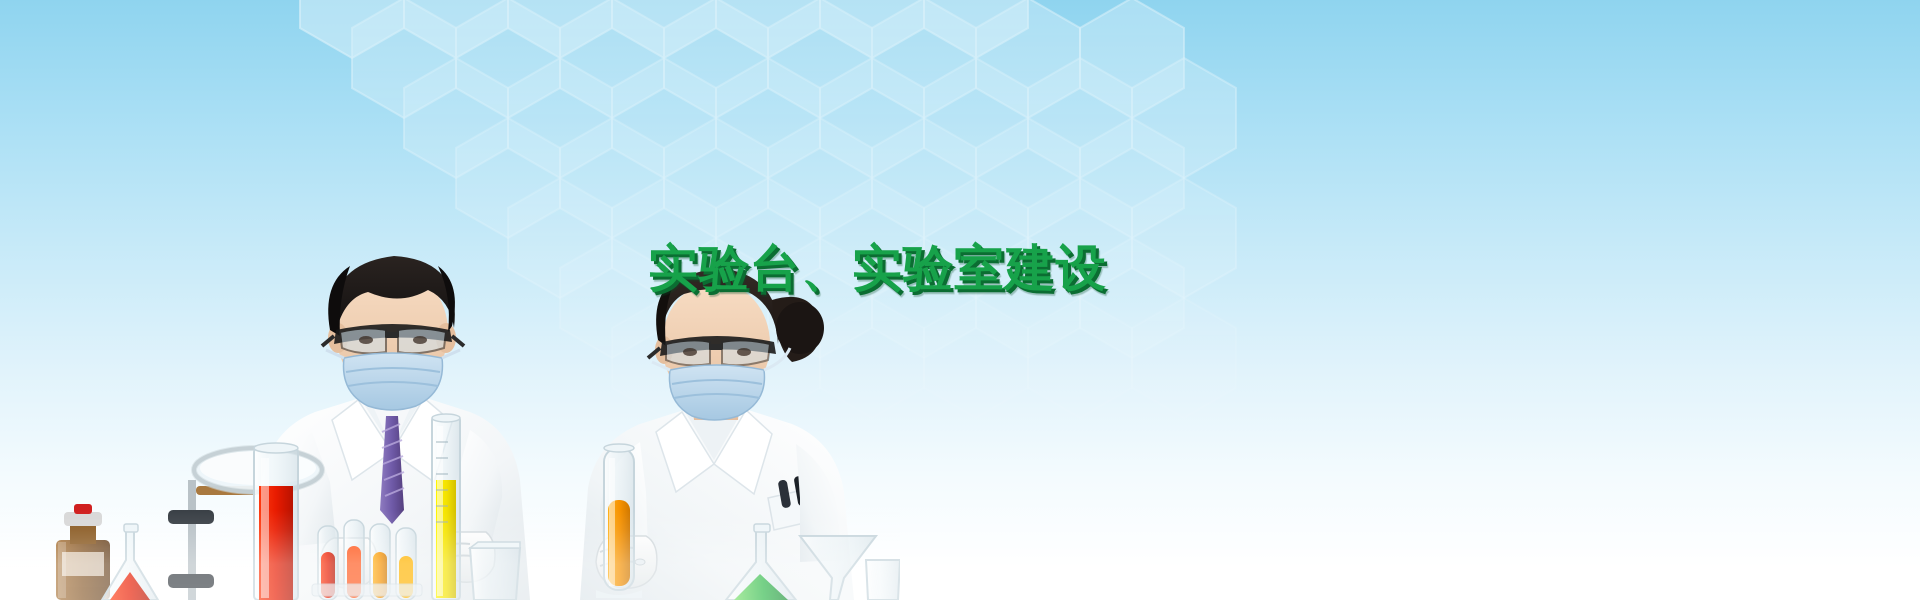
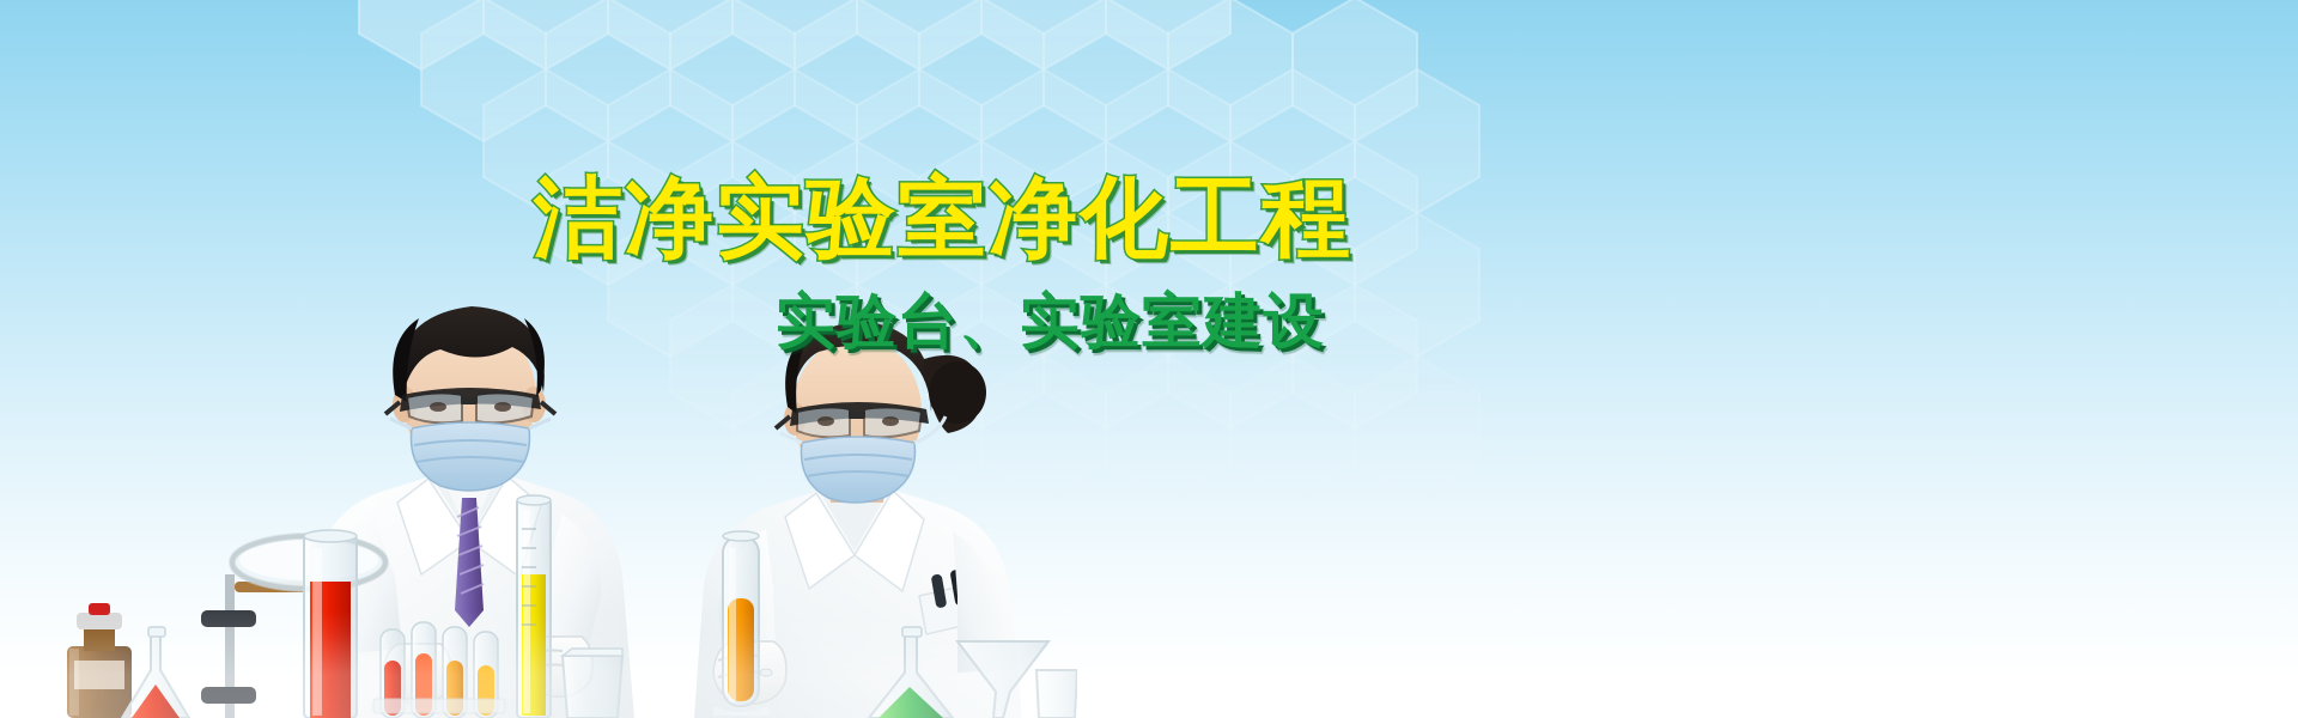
+ 洁净实验室净化工程
  实验台、实验室建设
